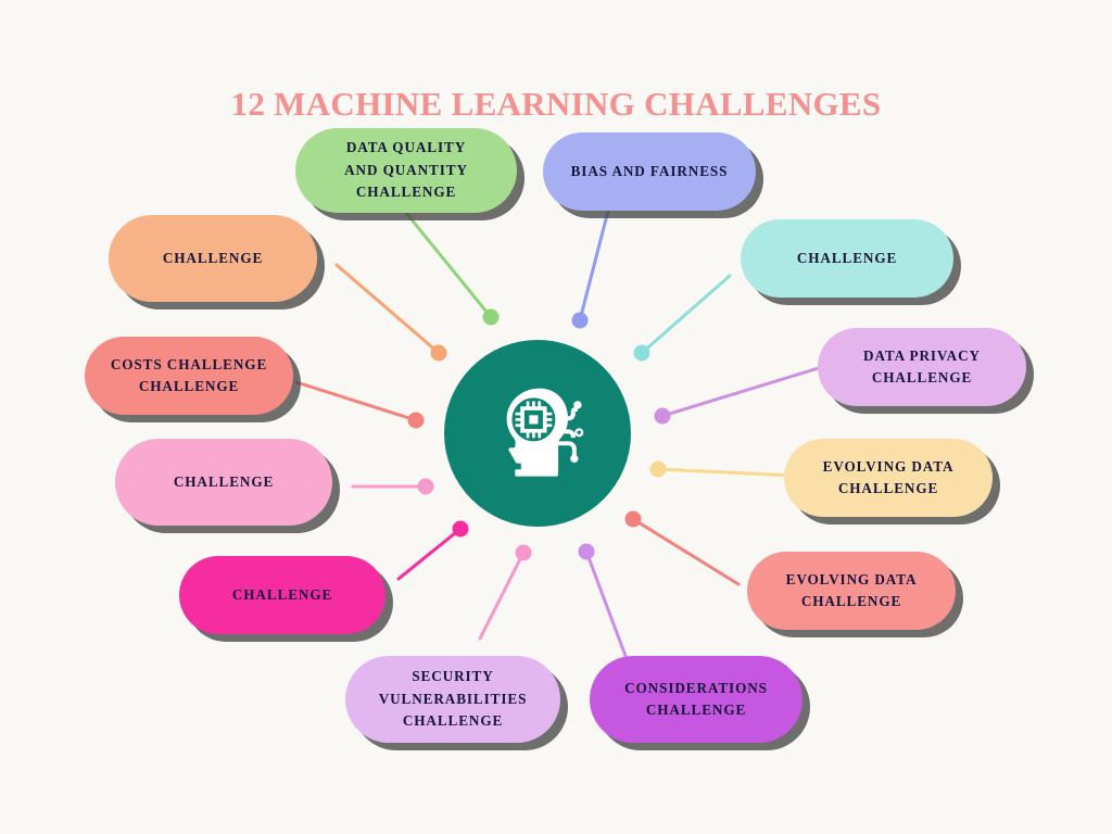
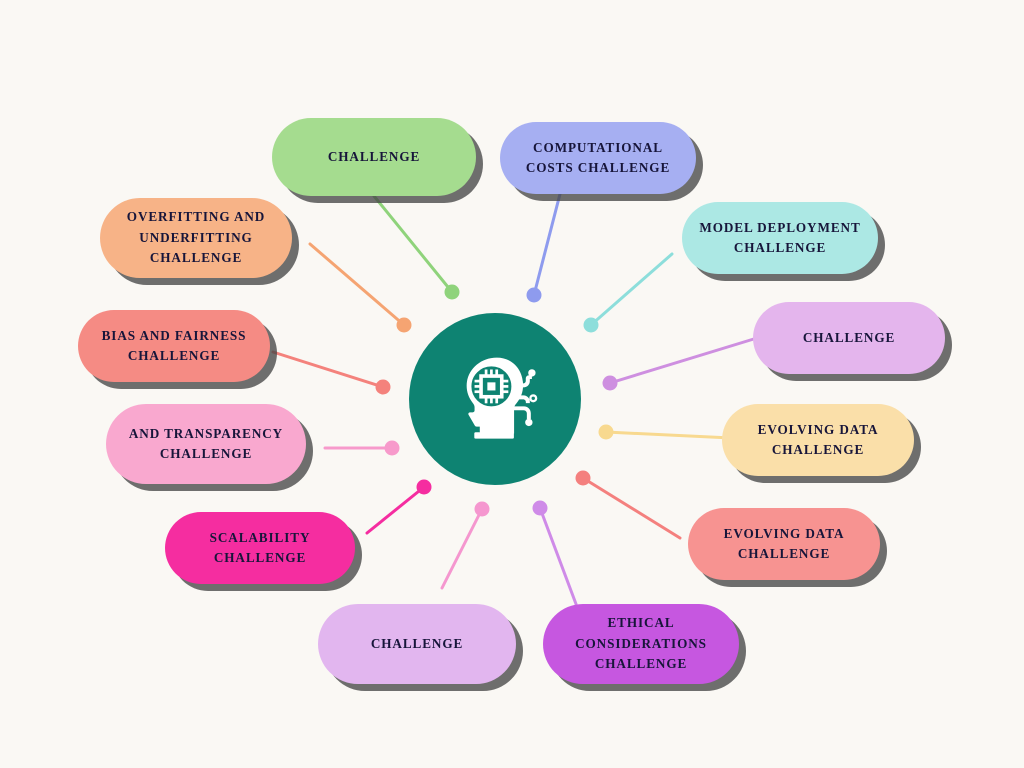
- 12 MACHINE LEARNING CHALLENGES
- DATA QUALITY
- AND QUANTITY
  CHALLENGE
+ COMPUTATIONAL
- BIAS AND FAIRNESS
+ COSTS CHALLENGE
+ MODEL DEPLOYMENT
  CHALLENGE
- DATA PRIVACY
  CHALLENGE
  EVOLVING DATA
  CHALLENGE
  EVOLVING DATA
  CHALLENGE
+ ETHICAL
  CONSIDERATIONS
  CHALLENGE
- SECURITY
- VULNERABILITIES
  CHALLENGE
+ SCALABILITY
  CHALLENGE
+ AND TRANSPARENCY
  CHALLENGE
- COSTS CHALLENGE
+ BIAS AND FAIRNESS
  CHALLENGE
+ OVERFITTING AND
+ UNDERFITTING
  CHALLENGE
